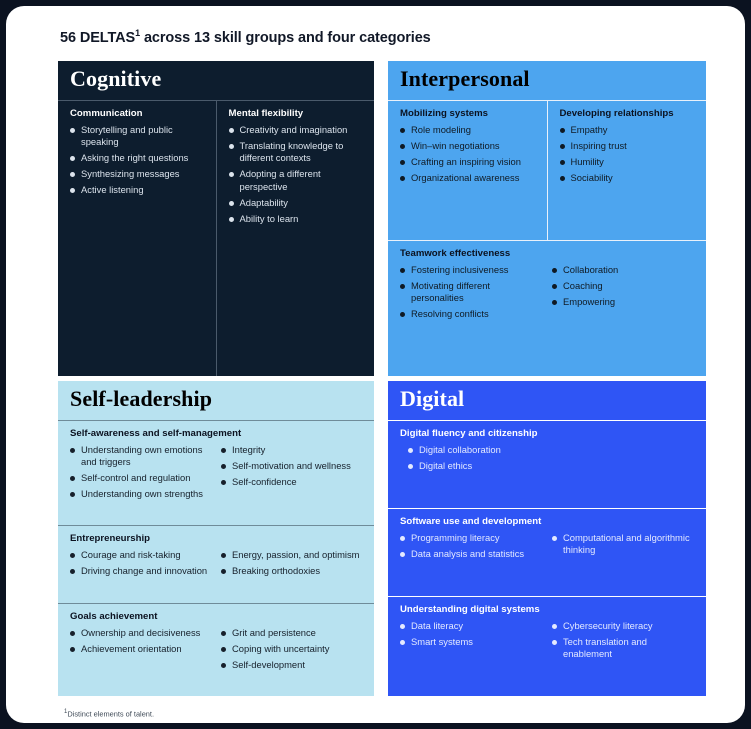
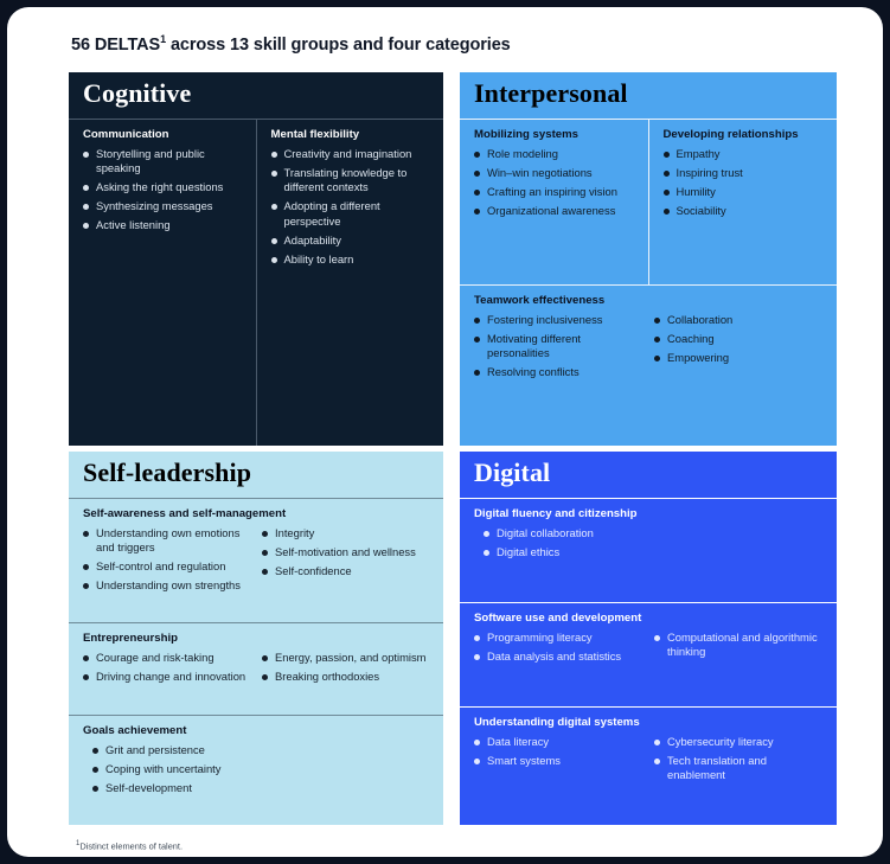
  56 DELTAS1 across 13 skill groups and four categories
  Cognitive
  Communication
  Storytelling and public speaking
  Asking the right questions
  Synthesizing messages
  Active listening
  Mental flexibility
  Creativity and imagination
  Translating knowledge to different contexts
  Adopting a different perspective
  Adaptability
  Ability to learn
  Interpersonal
  Mobilizing systems
  Role modeling
  Win–win negotiations
  Crafting an inspiring vision
  Organizational awareness
  Developing relationships
  Empathy
  Inspiring trust
  Humility
  Sociability
  Teamwork effectiveness
  Fostering inclusiveness
  Motivating different personalities
  Resolving conflicts
  Collaboration
  Coaching
  Empowering
  Self-leadership
  Self-awareness and self-management
  Understanding own emotions and triggers
  Self-control and regulation
  Understanding own strengths
  Integrity
  Self-motivation and wellness
  Self-confidence
  Entrepreneurship
  Courage and risk-taking
  Driving change and innovation
  Energy, passion, and optimism
  Breaking orthodoxies
  Goals achievement
- Ownership and decisiveness
- Achievement orientation
  Grit and persistence
  Coping with uncertainty
  Self-development
  Digital
  Digital fluency and citizenship
  Digital collaboration
  Digital ethics
  Software use and development
  Programming literacy
  Data analysis and statistics
  Computational and algorithmic thinking
  Understanding digital systems
  Data literacy
  Smart systems
  Cybersecurity literacy
  Tech translation and enablement
  Distinct elements of talent.
